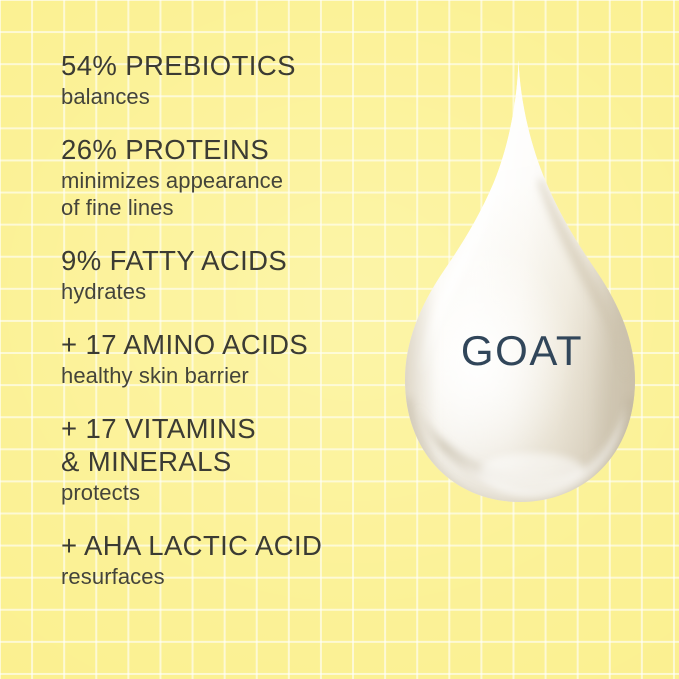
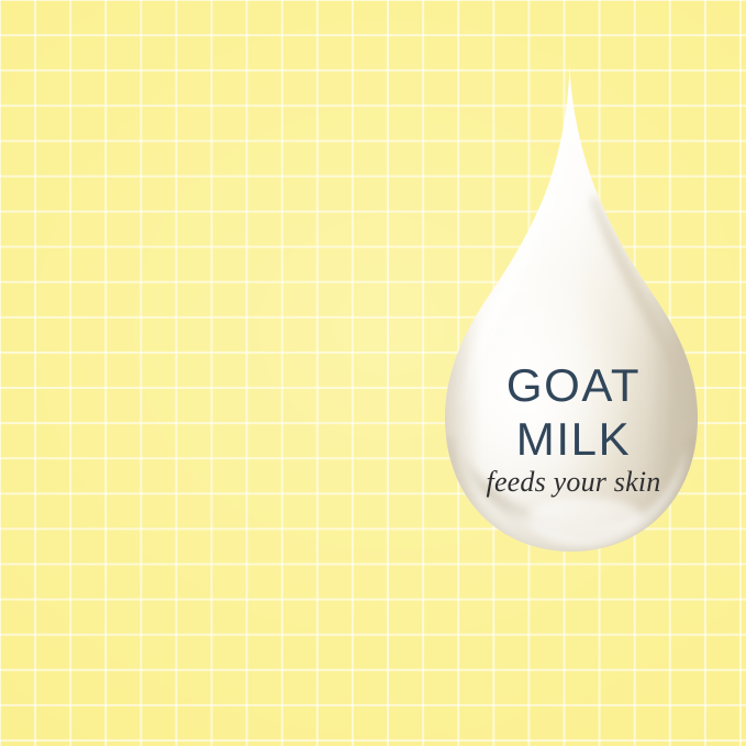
- 54% PREBIOTICS
- balances
- 26% PROTEINS
- minimizes appearance
- of fine lines
- 9% FATTY ACIDS
- hydrates
- + 17 AMINO ACIDS
- healthy skin barrier
- + 17 VITAMINS
- & MINERALS
- protects
- + AHA LACTIC ACID
- resurfaces
  GOAT
+ MILK
+ feeds your skin
